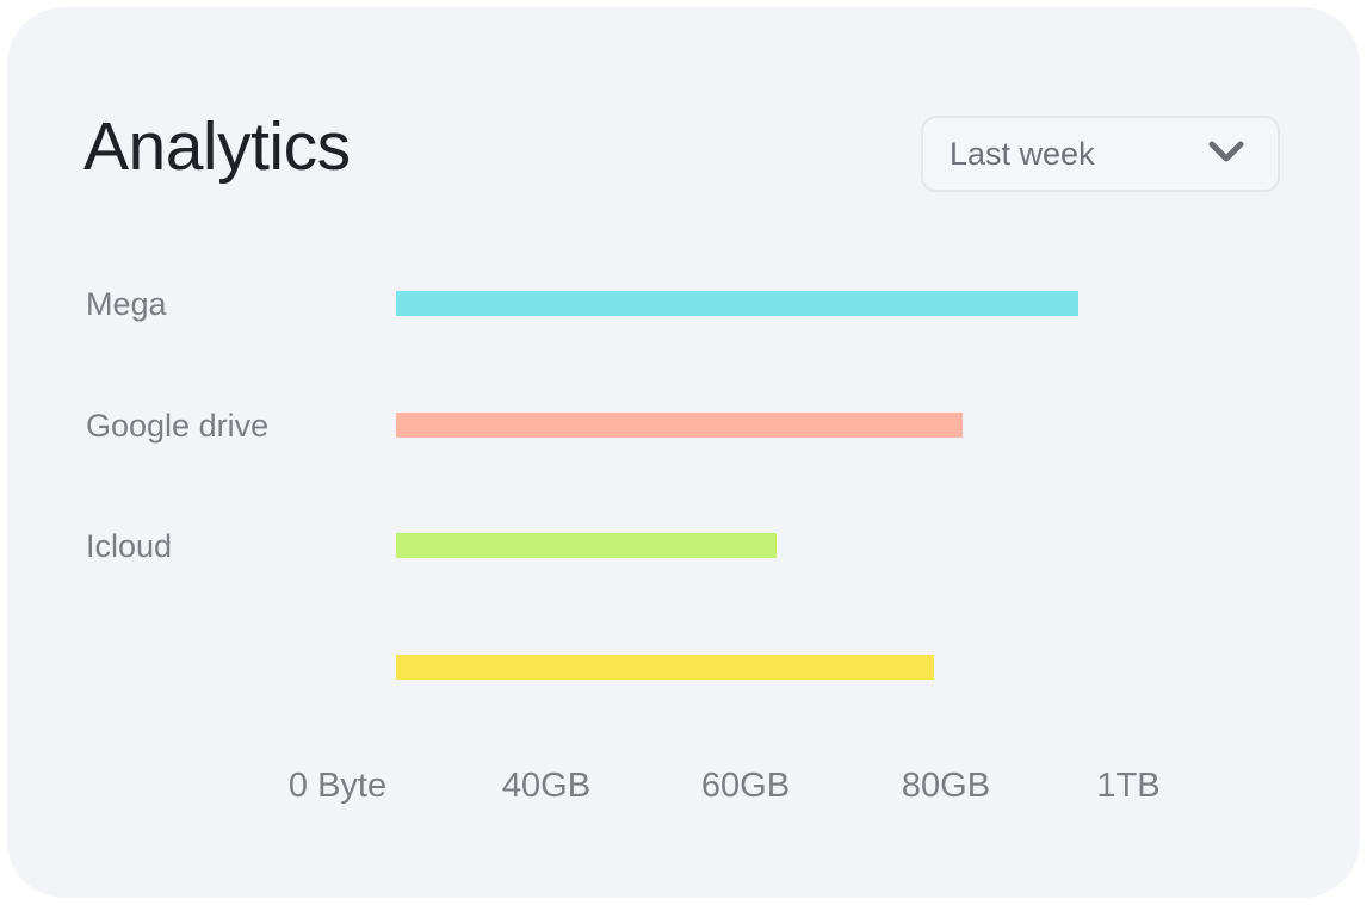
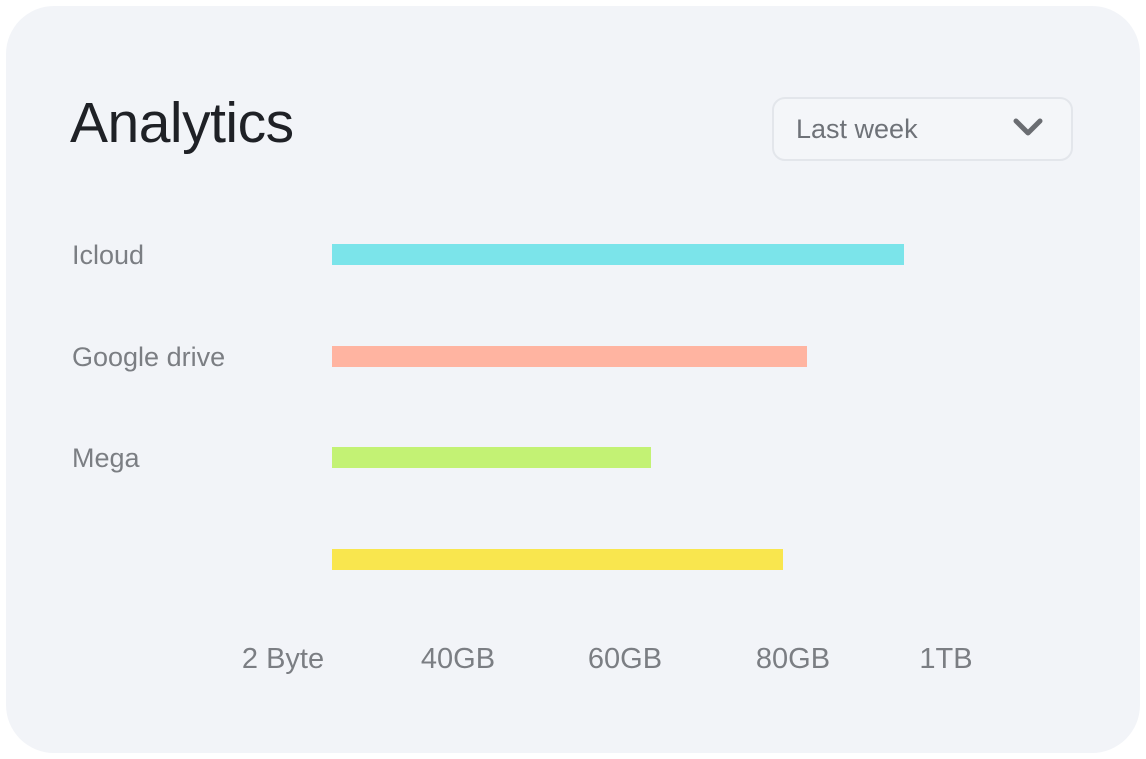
  Analytics
  Last week
- Mega
+ Icloud
  Google drive
- Icloud
+ Mega
- 0 Byte
+ 2 Byte
  40GB
  60GB
  80GB
  1TB
